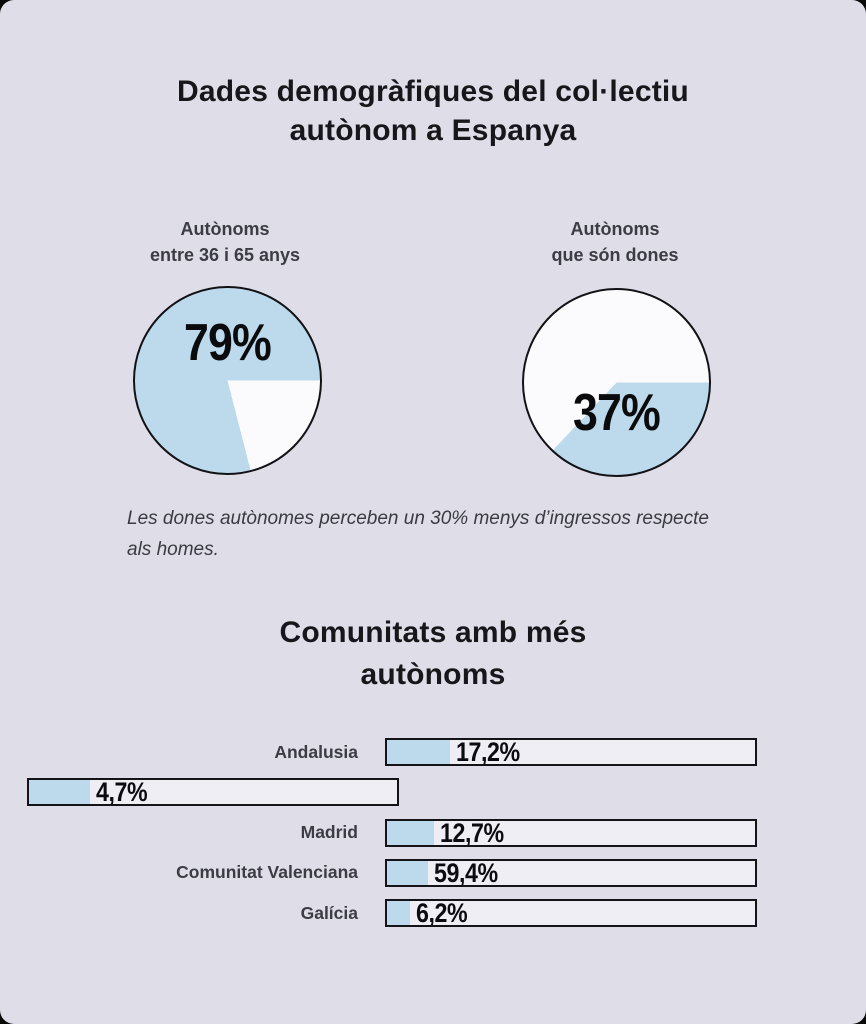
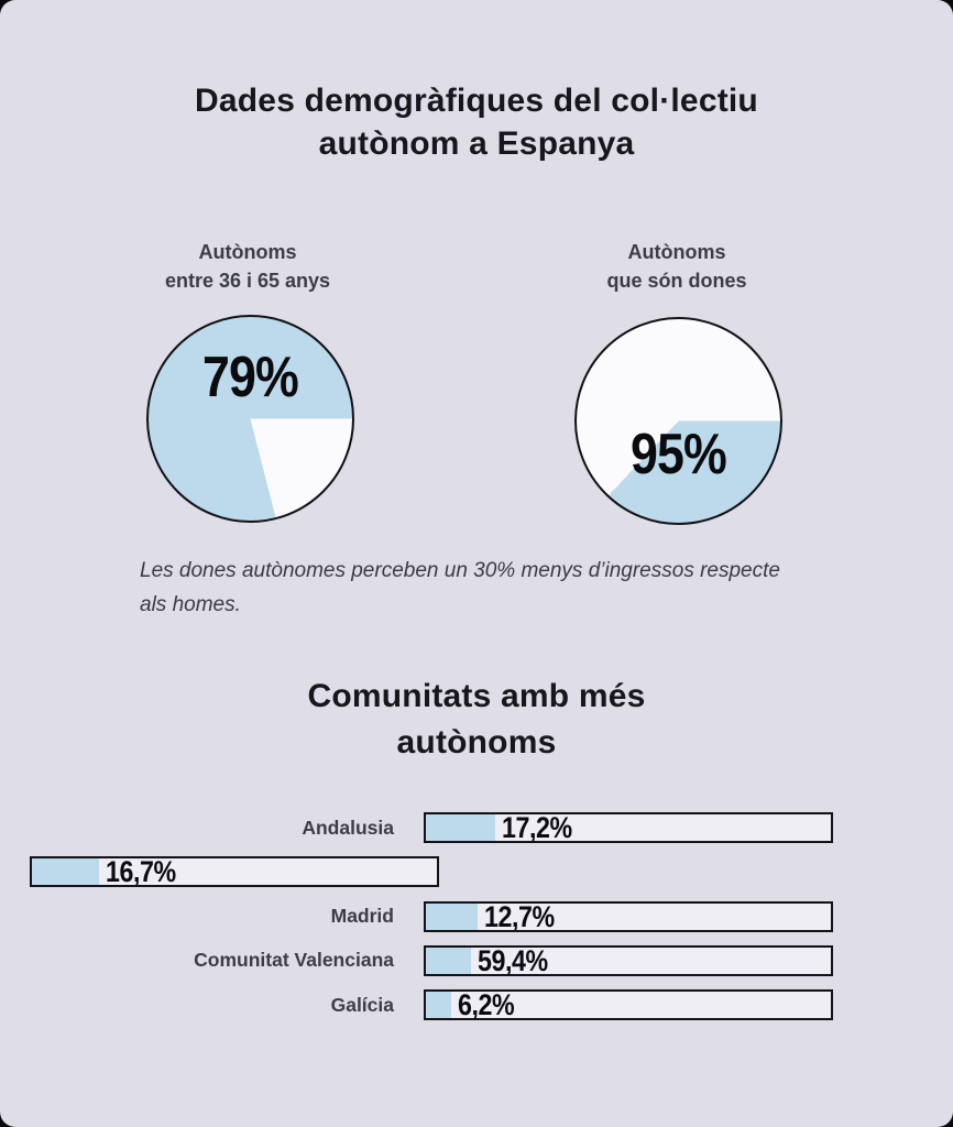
  Dades demogràfiques del col·lectiu
  autònom a Espanya
  Autònoms
  entre 36 i 65 anys
  Autònoms
  que són dones
  79%
- 37%
+ 95%
  Les dones autònomes perceben un 30% menys d’ingressos respecte als homes.
  Comunitats amb més
  autònoms
  Andalusia
  17,2%
- 4,7%
+ 16,7%
  Madrid
  12,7%
  Comunitat Valenciana
  59,4%
  Galícia
  6,2%
